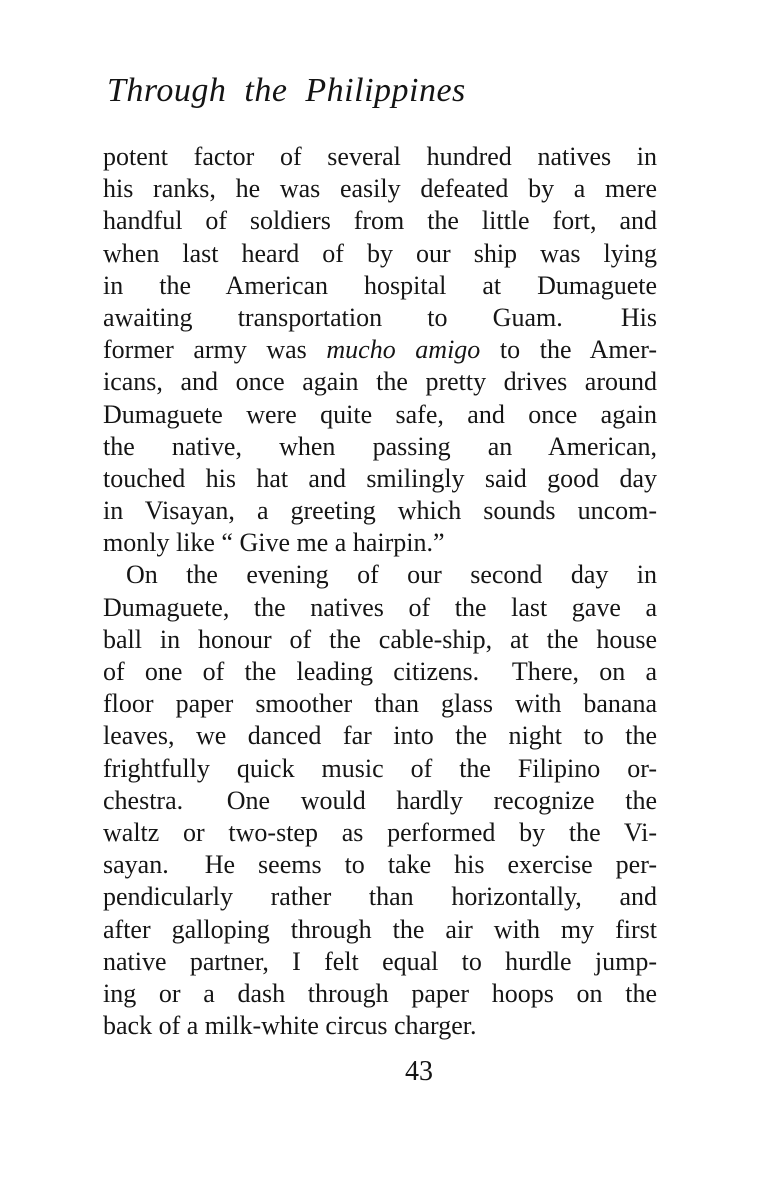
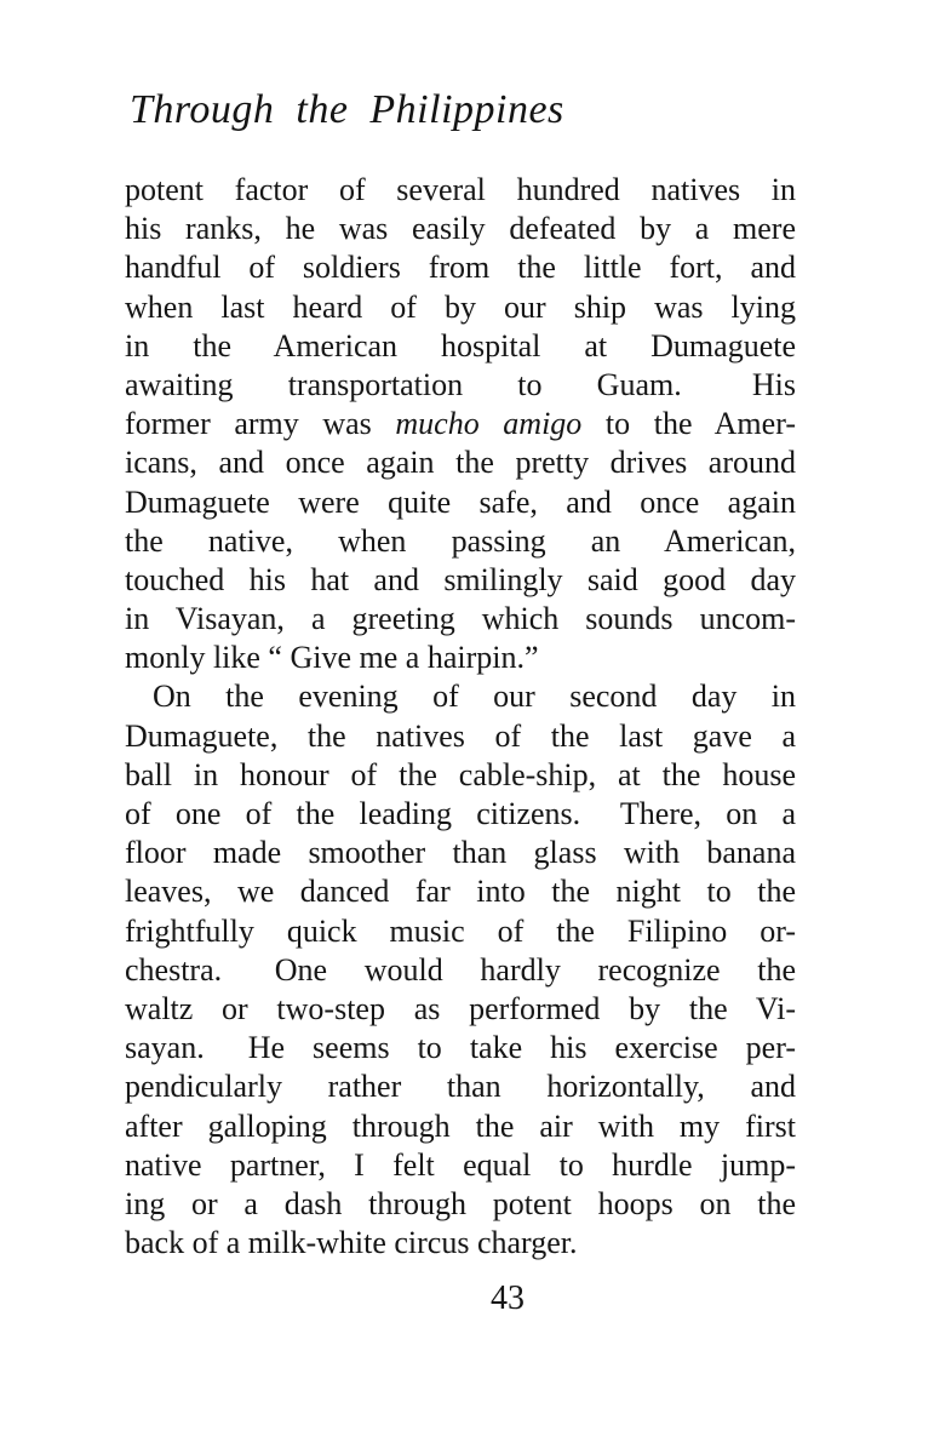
  Through the Philippines
  potent factor of several hundred natives in
  his ranks, he was easily defeated by a mere
  handful of soldiers from the little fort, and
  when last heard of by our ship was lying
  in the American hospital at Dumaguete
  awaiting transportation to Guam. His
  former army was mucho amigo to the Amer-
  icans, and once again the pretty drives around
  Dumaguete were quite safe, and once again
  the native, when passing an American,
  touched his hat and smilingly said good day
  in Visayan, a greeting which sounds uncom-
  monly like “ Give me a hairpin.”
  On the evening of our second day in
  Dumaguete, the natives of the last gave a
  ball in honour of the cable-ship, at the house
  of one of the leading citizens. There, on a
- floor paper smoother than glass with banana
+ floor made smoother than glass with banana
  leaves, we danced far into the night to the
  frightfully quick music of the Filipino or-
  chestra. One would hardly recognize the
  waltz or two-step as performed by the Vi-
  sayan. He seems to take his exercise per-
  pendicularly rather than horizontally, and
  after galloping through the air with my first
  native partner, I felt equal to hurdle jump-
- ing or a dash through paper hoops on the
+ ing or a dash through potent hoops on the
  back of a milk-white circus charger.
  43
